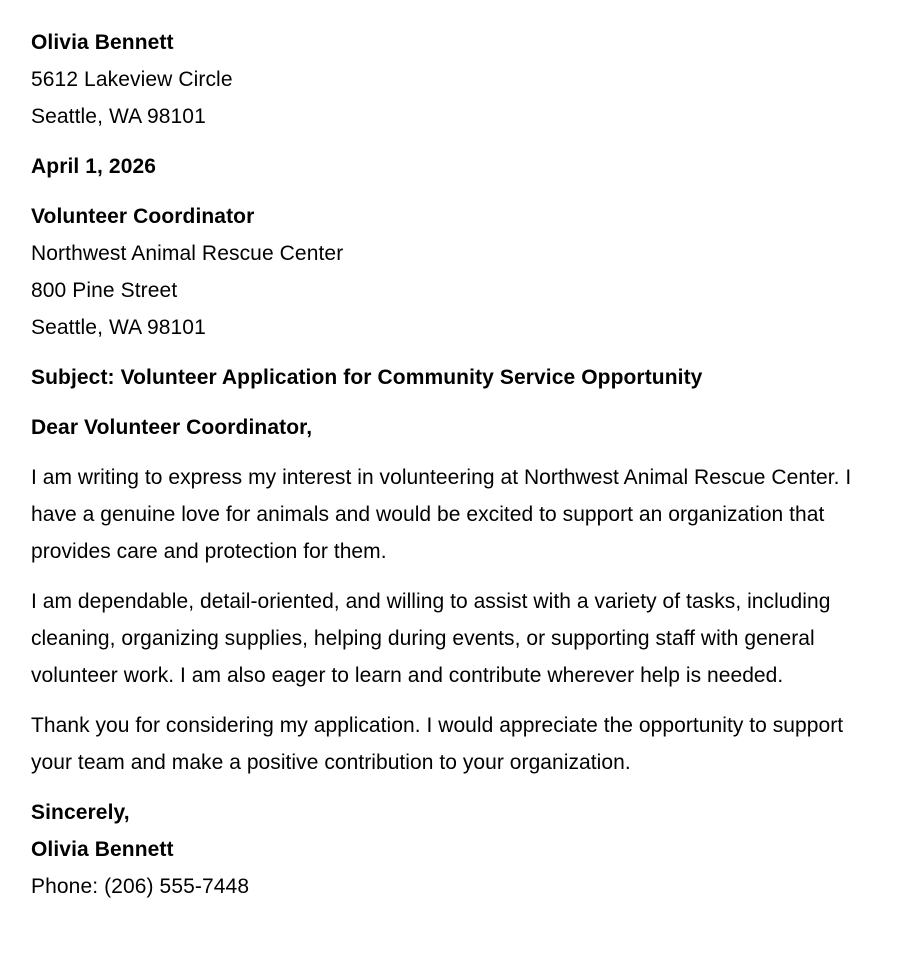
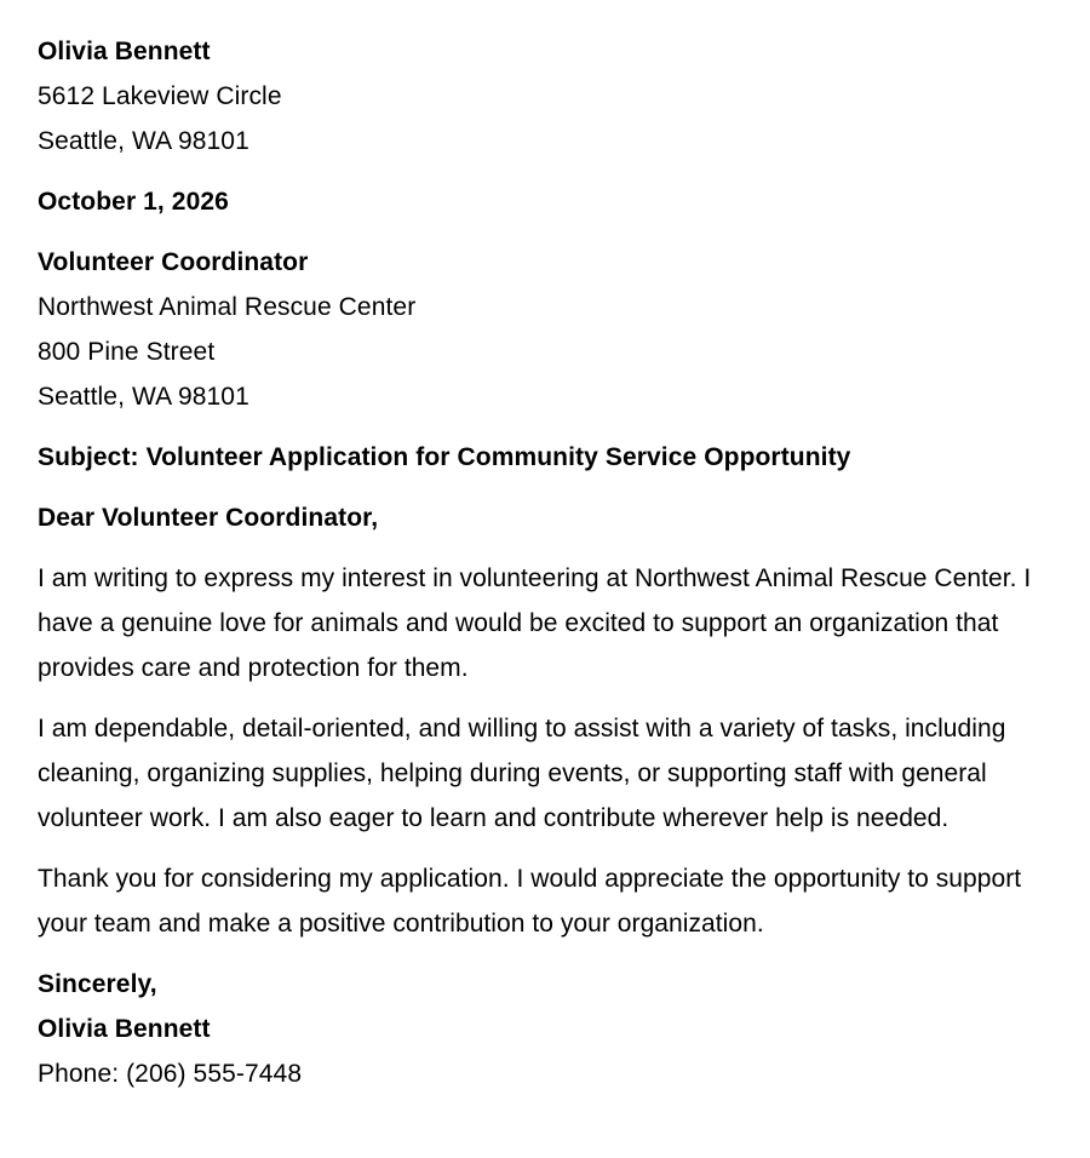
  Olivia Bennett
  5612 Lakeview Circle
  Seattle, WA 98101
- April 1, 2026
+ October 1, 2026
  Volunteer Coordinator
  Northwest Animal Rescue Center
  800 Pine Street
  Seattle, WA 98101
  Subject: Volunteer Application for Community Service Opportunity
  Dear Volunteer Coordinator,
  I am writing to express my interest in volunteering at Northwest Animal Rescue Center. I have a genuine love for animals and would be excited to support an organization that provides care and protection for them.
  I am dependable, detail-oriented, and willing to assist with a variety of tasks, including cleaning, organizing supplies, helping during events, or supporting staff with general volunteer work. I am also eager to learn and contribute wherever help is needed.
  Thank you for considering my application. I would appreciate the opportunity to support your team and make a positive contribution to your organization.
  Sincerely,
  Olivia Bennett
  Phone: (206) 555-7448
